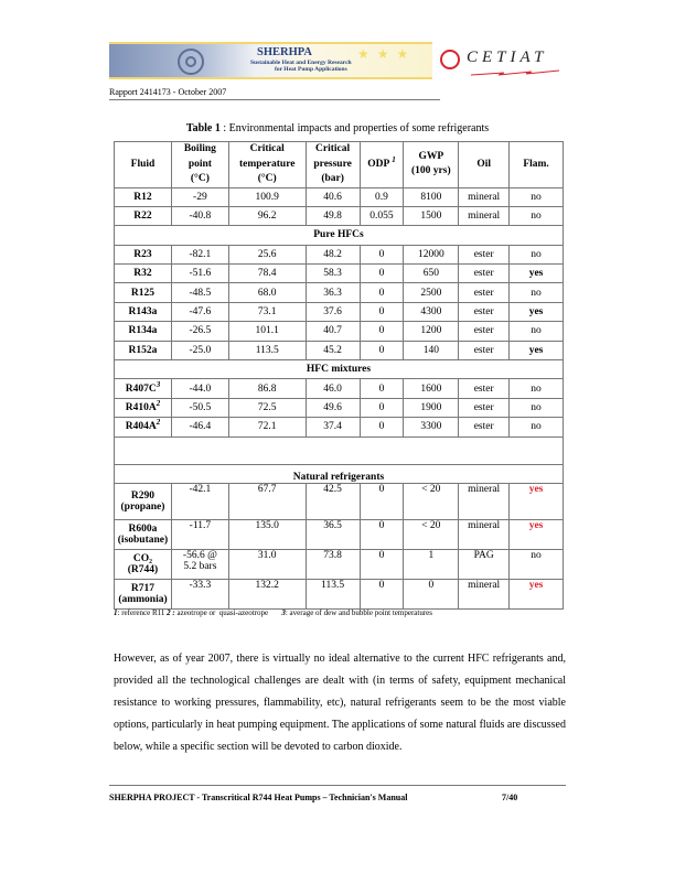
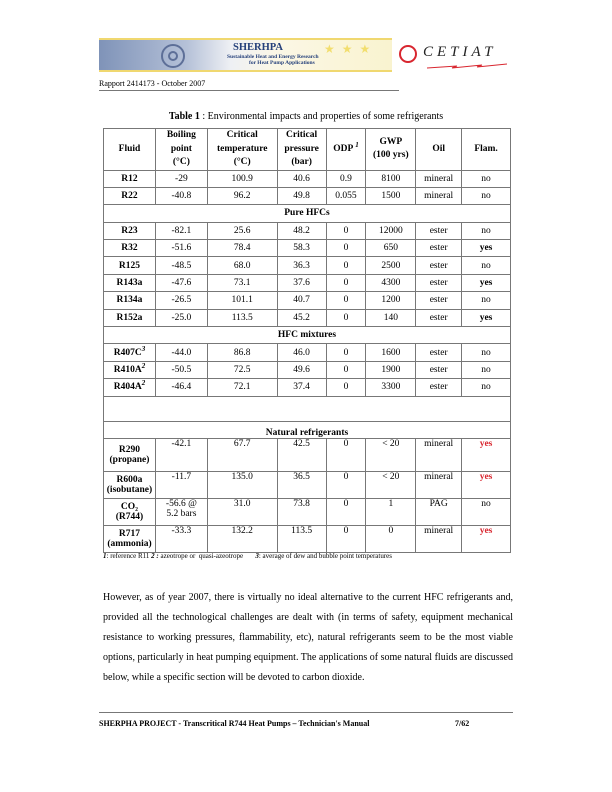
  ★ ★ ★
  SHERHPA
  CETIAT
  Rapport 2414173 - October 2007
  Table 1 : Environmental impacts and properties of some refrigerants
  Fluid	Boilingpoint(°C)	Criticaltemperature(°C)	Criticalpressure(bar)	ODP 1	GWP(100 yrs)	Oil	Flam.
  R12	-29	100.9	40.6	0.9	8100	mineral	no
  R22	-40.8	96.2	49.8	0.055	1500	mineral	no
  Pure HFCs
  R23	-82.1	25.6	48.2	0	12000	ester	no
  R32	-51.6	78.4	58.3	0	650	ester	yes
  R125	-48.5	68.0	36.3	0	2500	ester	no
  R143a	-47.6	73.1	37.6	0	4300	ester	yes
  R134a	-26.5	101.1	40.7	0	1200	ester	no
  R152a	-25.0	113.5	45.2	0	140	ester	yes
  HFC mixtures
  R407C3	-44.0	86.8	46.0	0	1600	ester	no
  R410A2	-50.5	72.5	49.6	0	1900	ester	no
  R404A2	-46.4	72.1	37.4	0	3300	ester	no
  Natural refrigerants
  R290(propane)	-42.1	67.7	42.5	0	< 20	mineral	yes
  R600a(isobutane)	-11.7	135.0	36.5	0	< 20	mineral	yes
  CO₂(R744)	-56.6 @5.2 bars	31.0	73.8	0	1	PAG	no
  R717(ammonia)	-33.3	132.2	113.5	0	0	mineral	yes
  1: reference R11 2 : azeotrope or quasi-azeotrope 3: average of dew and bubble point temperatures
  However, as of year 2007, there is virtually no ideal alternative to the current HFC refrigerants and, provided all the technological challenges are dealt with (in terms of safety, equipment mechanical resistance to working pressures, flammability, etc), natural refrigerants seem to be the most viable options, particularly in heat pumping equipment. The applications of some natural fluids are discussed below, while a specific section will be devoted to carbon dioxide.
  SHERPHA PROJECT - Transcritical R744 Heat Pumps – Technician's Manual
- 7/40
+ 7/62
